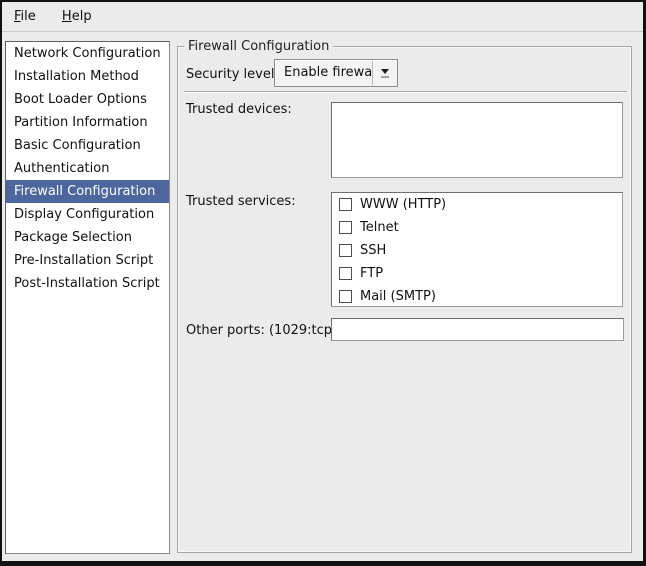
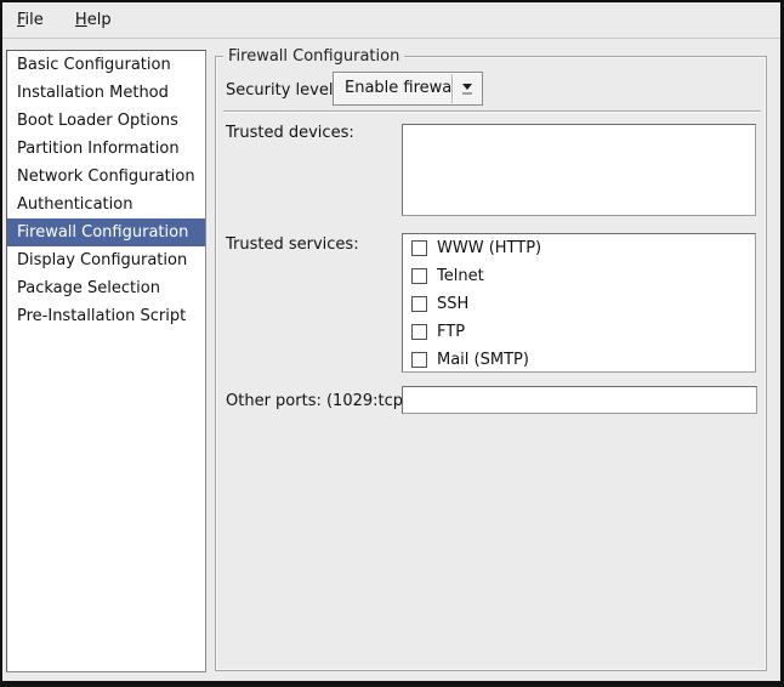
  File Help
- Network Configuration
+ Basic Configuration
  Installation Method
  Boot Loader Options
  Partition Information
- Basic Configuration
+ Network Configuration
  Authentication
  Firewall Configuration
  Display Configuration
  Package Selection
  Pre-Installation Script
- Post-Installation Script
  Firewall Configuration
  Security level
  Enable firewa
  Trusted devices:
  Trusted services:
  WWW (HTTP)
  Telnet
  SSH
  FTP
  Mail (SMTP)
  Other ports: (1029:tcp
